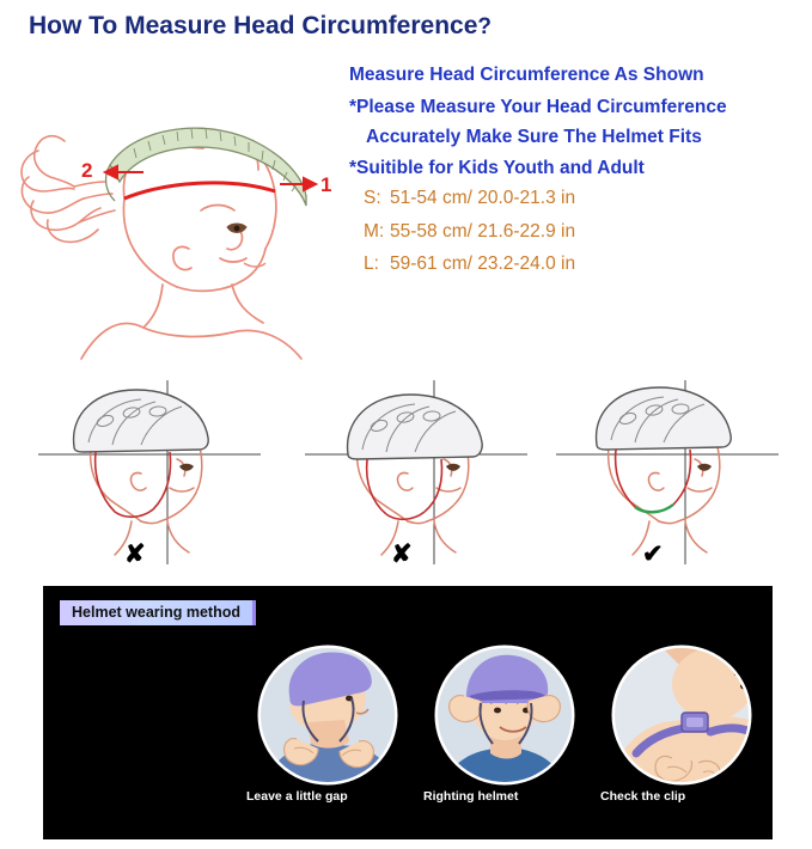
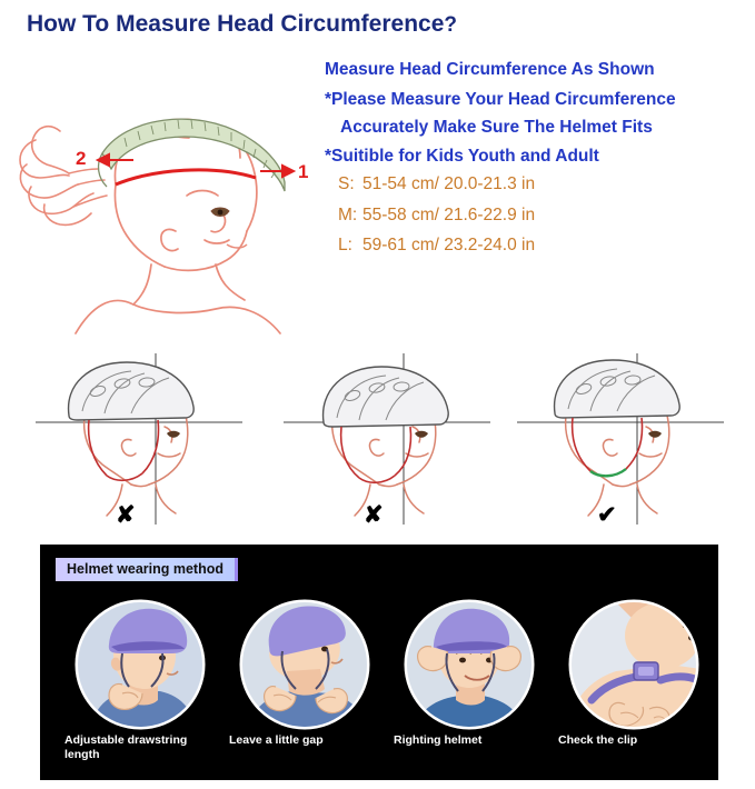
  How To Measure Head Circumference?
  2
  1
  Measure Head Circumference As Shown
  *Please Measure Your Head Circumference
  Accurately Make Sure The Helmet Fits
  *Suitible for Kids Youth and Adult
  S: 51-54 cm/ 20.0-21.3 in
  M: 55-58 cm/ 21.6-22.9 in
  L: 59-61 cm/ 23.2-24.0 in
  ✘
  ✘
  ✔
  Helmet wearing method
+ Adjustable drawstring length
  Leave a little gap
  Righting helmet
  Check the clip
